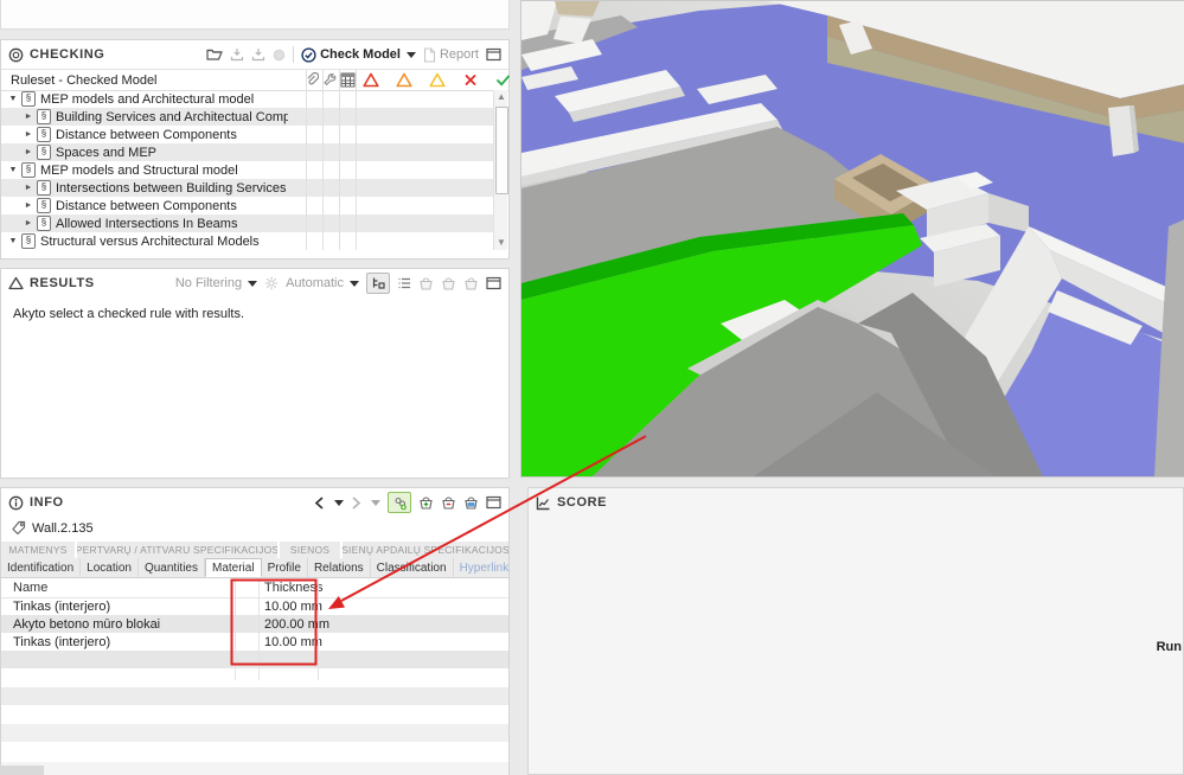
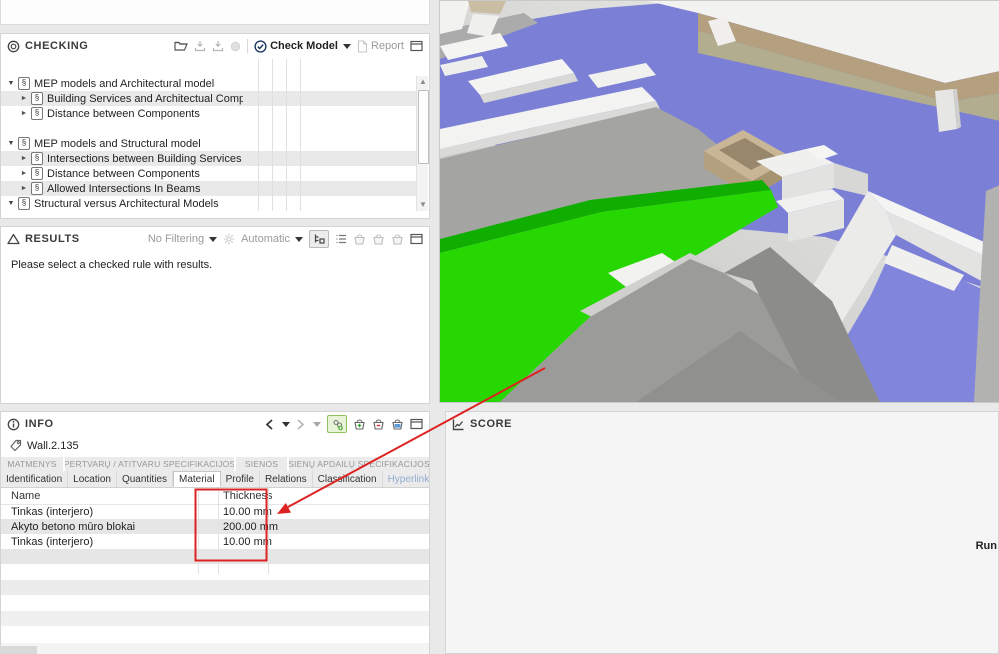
  CHECKING
  Check Model
  Report
- Ruleset - Checked Model
  MEP models and Architectural model
  Building Services and Architectual Comp
  Distance between Components
- Spaces and MEP
  MEP models and Structural model
  Distance between Components
  Allowed Intersections In Beams
  Structural versus Architectural Models
  ▲
  ▼
  RESULTS
  No Filtering
  Automatic
- Akyto select a checked rule with results.
+ Please select a checked rule with results.
  INFO
  Wall.2.135
  MATMENYS
  PERTVARŲ / ATITVARU SPECIFIKACIJOS
  SIENOS
  SIENŲ APDAILŲ SECIFIKACIJOS
  Identification
  Location
  Quantities
  Material
  Profile
  Relations
  Clasification
  Hyperlink
  Name
  Thickness
  Tinkas (interjero)
  10.00 m
  Akyto betono mūro blokai
  200.00 mm
  Tinkas (interjero)
  10.00 m
  SCORE
  Run
